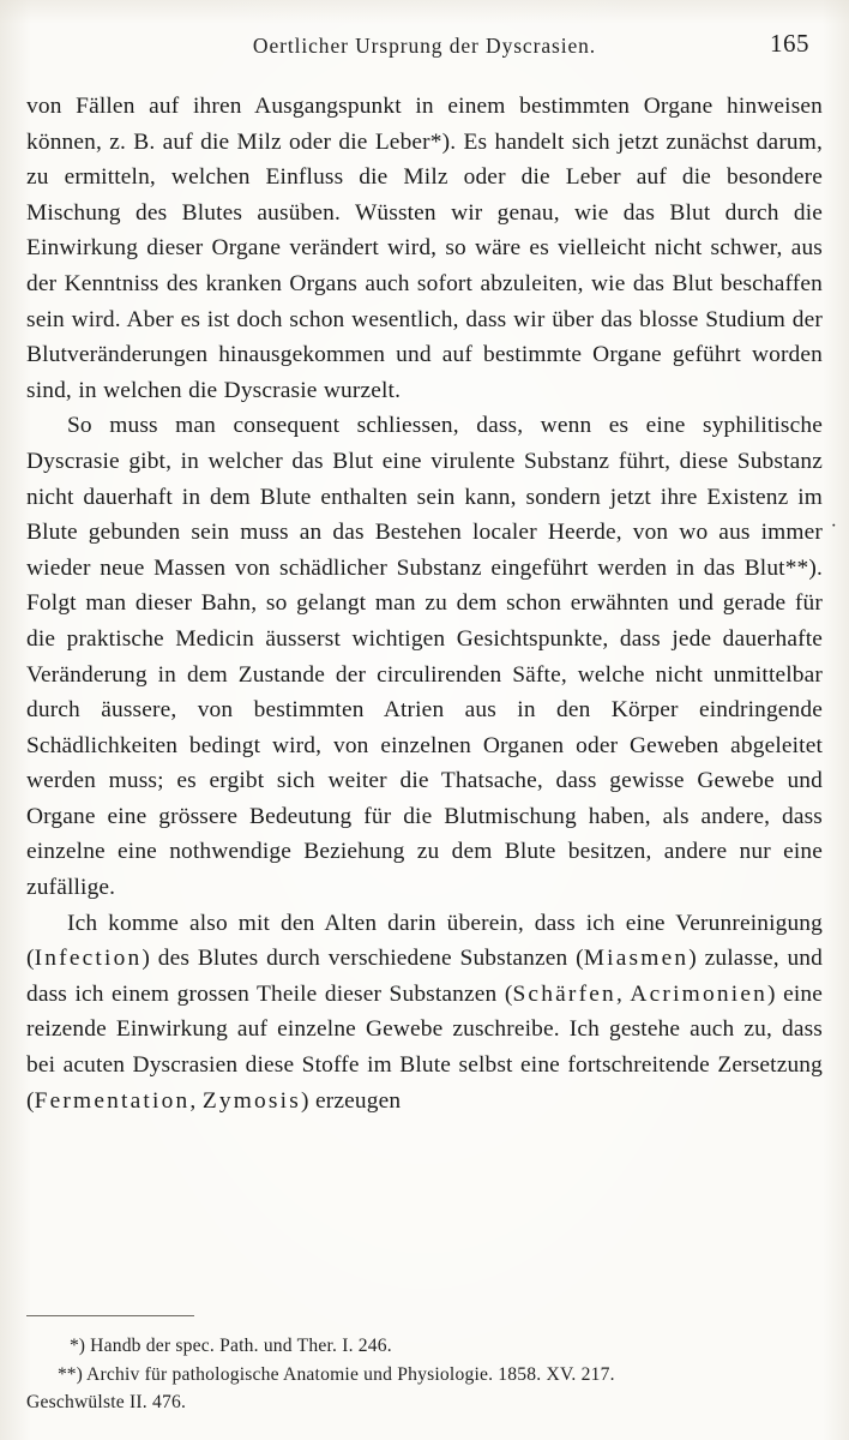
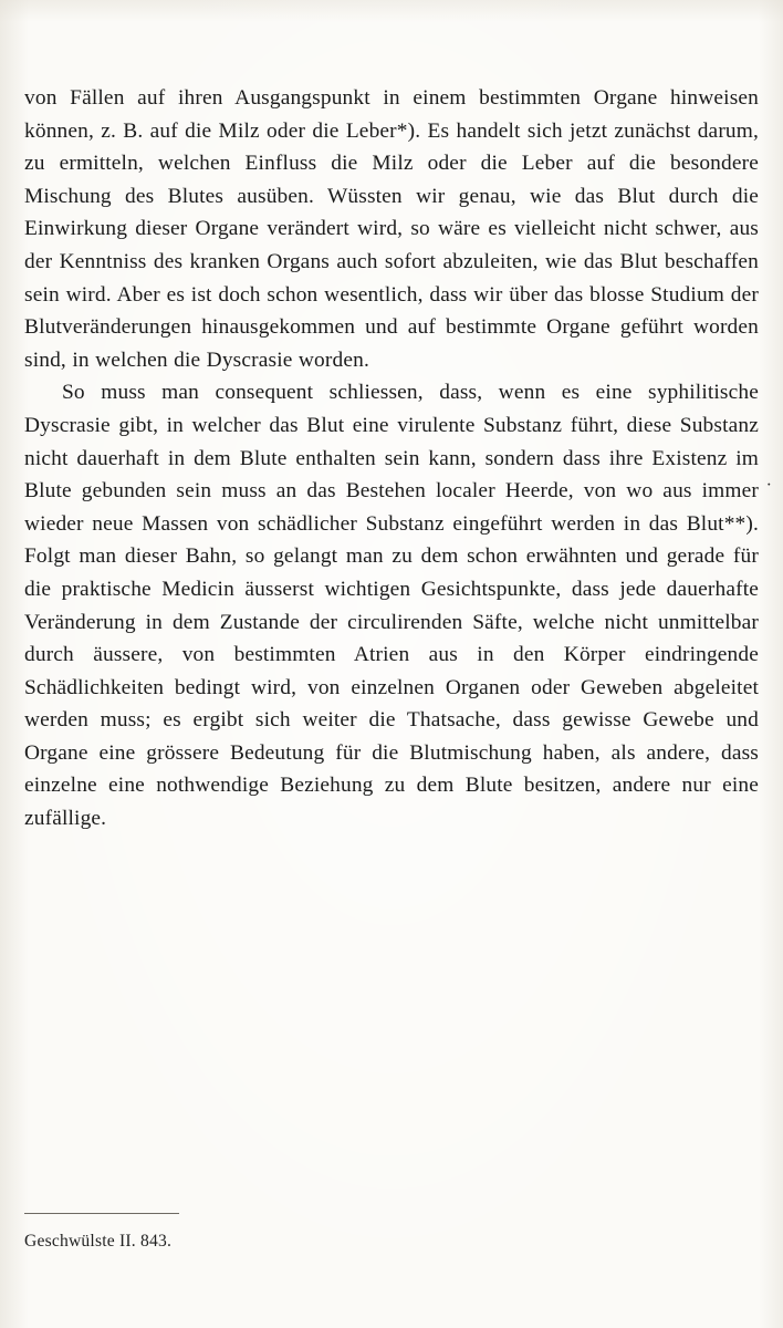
- Oertlicher Ursprung der Dyscrasien.
- 165
- von Fällen auf ihren Ausgangspunkt in einem bestimmten Organe hinweisen können, z. B. auf die Milz oder die Leber*). Es handelt sich jetzt zunächst darum, zu ermitteln, welchen Einfluss die Milz oder die Leber auf die besondere Mischung des Blutes ausüben. Wüssten wir genau, wie das Blut durch die Einwirkung dieser Organe verändert wird, so wäre es vielleicht nicht schwer, aus der Kenntniss des kranken Organs auch sofort abzuleiten, wie das Blut beschaffen sein wird. Aber es ist doch schon wesentlich, dass wir über das blosse Studium der Blutveränderungen hinausgekommen und auf bestimmte Organe geführt worden sind, in welchen die Dyscrasie wurzelt.
+ von Fällen auf ihren Ausgangspunkt in einem bestimmten Organe hinweisen können, z. B. auf die Milz oder die Leber*). Es handelt sich jetzt zunächst darum, zu ermitteln, welchen Einfluss die Milz oder die Leber auf die besondere Mischung des Blutes ausüben. Wüssten wir genau, wie das Blut durch die Einwirkung dieser Organe verändert wird, so wäre es vielleicht nicht schwer, aus der Kenntniss des kranken Organs auch sofort abzuleiten, wie das Blut beschaffen sein wird. Aber es ist doch schon wesentlich, dass wir über das blosse Studium der Blutveränderungen hinausgekommen und auf bestimmte Organe geführt worden sind, in welchen die Dyscrasie worden.
- So muss man consequent schliessen, dass, wenn es eine syphilitische Dyscrasie gibt, in welcher das Blut eine virulente Substanz führt, diese Substanz nicht dauerhaft in dem Blute enthalten sein kann, sondern jetzt ihre Existenz im Blute gebunden sein muss an das Bestehen localer Heerde, von wo aus immer wieder neue Massen von schädlicher Substanz eingeführt werden in das Blut**). Folgt man dieser Bahn, so gelangt man zu dem schon erwähnten und gerade für die praktische Medicin äusserst wichtigen Gesichtspunkte, dass jede dauerhafte Veränderung in dem Zustande der circulirenden Säfte, welche nicht unmittelbar durch äussere, von bestimmten Atrien aus in den Körper eindringende Schädlichkeiten bedingt wird, von einzelnen Organen oder Geweben abgeleitet werden muss; es ergibt sich weiter die Thatsache, dass gewisse Gewebe und Organe eine grössere Bedeutung für die Blutmischung haben, als andere, dass einzelne eine nothwendige Beziehung zu dem Blute besitzen, andere nur eine zufällige.
+ So muss man consequent schliessen, dass, wenn es eine syphilitische Dyscrasie gibt, in welcher das Blut eine virulente Substanz führt, diese Substanz nicht dauerhaft in dem Blute enthalten sein kann, sondern dass ihre Existenz im Blute gebunden sein muss an das Bestehen localer Heerde, von wo aus immer wieder neue Massen von schädlicher Substanz eingeführt werden in das Blut**). Folgt man dieser Bahn, so gelangt man zu dem schon erwähnten und gerade für die praktische Medicin äusserst wichtigen Gesichtspunkte, dass jede dauerhafte Veränderung in dem Zustande der circulirenden Säfte, welche nicht unmittelbar durch äussere, von bestimmten Atrien aus in den Körper eindringende Schädlichkeiten bedingt wird, von einzelnen Organen oder Geweben abgeleitet werden muss; es ergibt sich weiter die Thatsache, dass gewisse Gewebe und Organe eine grössere Bedeutung für die Blutmischung haben, als andere, dass einzelne eine nothwendige Beziehung zu dem Blute besitzen, andere nur eine zufällige.
- Ich komme also mit den Alten darin überein, dass ich eine Verunreinigung (Infection) des Blutes durch verschiedene Substanzen (Miasmen) zulasse, und dass ich einem grossen Theile dieser Substanzen (Schärfen, Acrimonien) eine reizende Einwirkung auf einzelne Gewebe zuschreibe. Ich gestehe auch zu, dass bei acuten Dyscrasien diese Stoffe im Blute selbst eine fortschreitende Zersetzung (Fermentation, Zymosis) erzeugen
  ·
- *) Handb der spec. Path. und Ther. I. 246.
- **) Archiv für pathologische Anatomie und Physiologie. 1858. XV. 217.
- Geschwülste II. 476.
+ Geschwülste II. 843.
